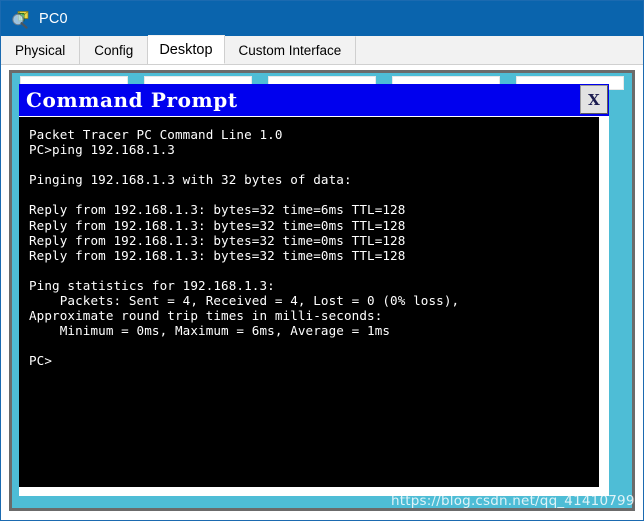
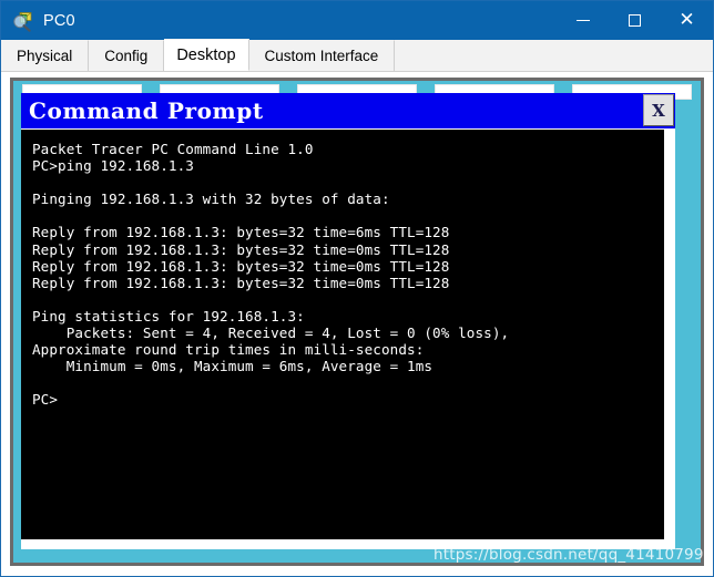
  PC0
+ ✕
  Physical
  Config
  Desktop
  Custom Interface
  Command Prompt
  X
  Packet Tracer PC Command Line 1.0
  PC>ping 192.168.1.3
  Pinging 192.168.1.3 with 32 bytes of data:
  Reply from 192.168.1.3: bytes=32 time=6ms TTL=128
  Reply from 192.168.1.3: bytes=32 time=0ms TTL=128
  Reply from 192.168.1.3: bytes=32 time=0ms TTL=128
  Reply from 192.168.1.3: bytes=32 time=0ms TTL=128
  Ping statistics for 192.168.1.3:
  Packets: Sent = 4, Received = 4, Lost = 0 (0% loss),
  Approximate round trip times in milli-seconds:
  Minimum = 0ms, Maximum = 6ms, Average = 1ms
  PC>
  https://blog.csdn.net/qq_41410799
